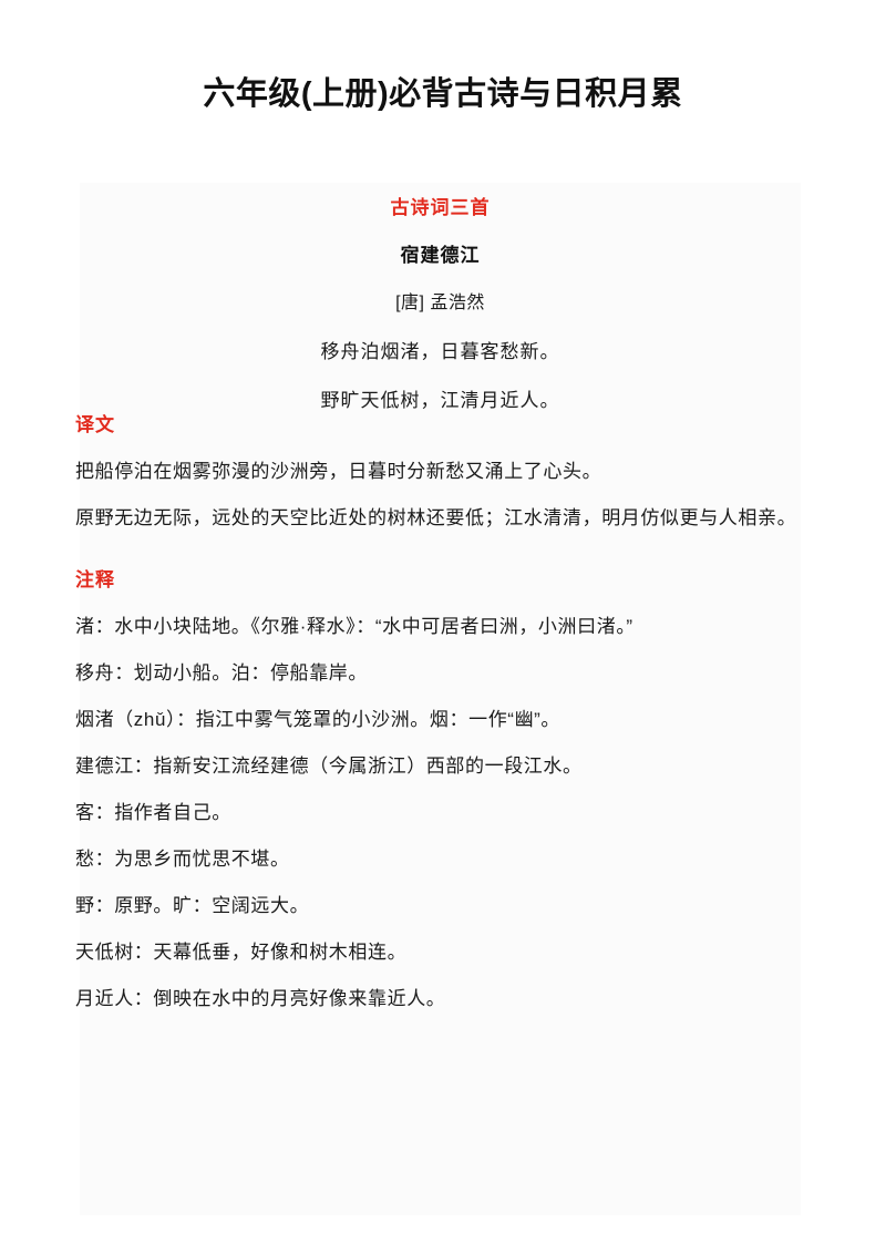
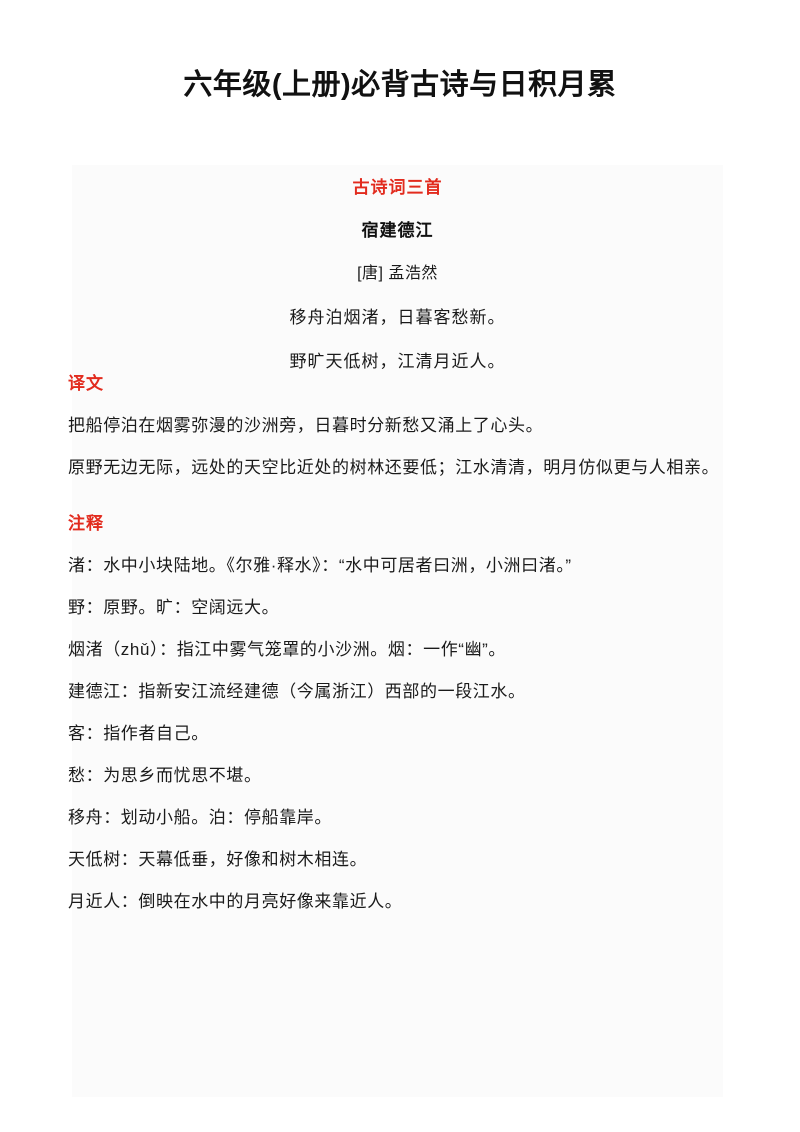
  六年级(上册)必背古诗与日积月累
  古诗词三首
  宿建德江
  [唐] 孟浩然
  移舟泊烟渚，日暮客愁新。
  野旷天低树，江清月近人。
  译文
  把船停泊在烟雾弥漫的沙洲旁，日暮时分新愁又涌上了心头。
  原野无边无际，远处的天空比近处的树林还要低；江水清清，明月仿似更与人相亲。
  注释
  渚：水中小块陆地。《尔雅·释水》：“水中可居者曰洲，小洲曰渚。”
- 移舟：划动小船。泊：停船靠岸。
+ 野：原野。旷：空阔远大。
  烟渚（zhǔ）：指江中雾气笼罩的小沙洲。烟：一作“幽”。
  建德江：指新安江流经建德（今属浙江）西部的一段江水。
  客：指作者自己。
  愁：为思乡而忧思不堪。
- 野：原野。旷：空阔远大。
+ 移舟：划动小船。泊：停船靠岸。
  天低树：天幕低垂，好像和树木相连。
  月近人：倒映在水中的月亮好像来靠近人。
